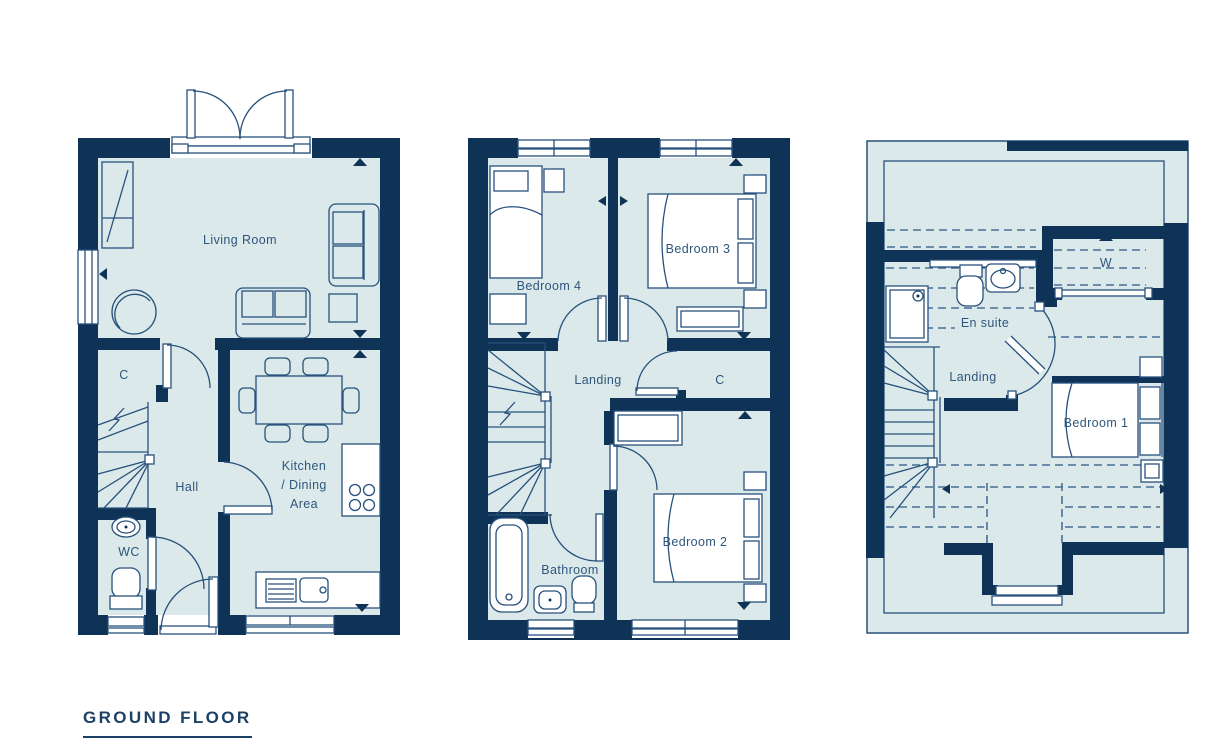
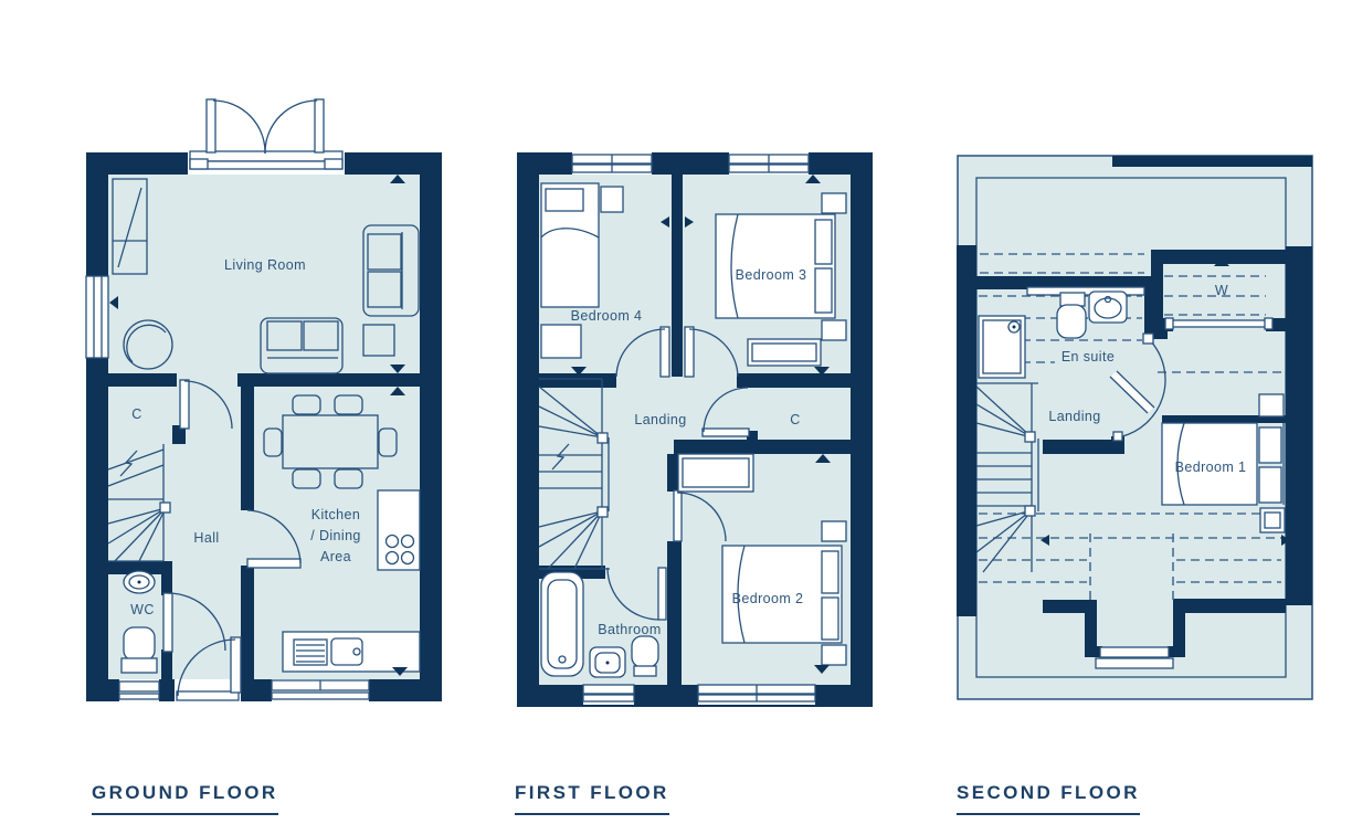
  Living Room
  C
  Hall
  WC
  Kitchen
  / Dining
  Area
  Bedroom 4
  Bedroom 3
  Landing
  C
  Bathroom
  Bedroom 2
  W
  En suite
  Landing
  Bedroom 1
  GROUND FLOOR
+ FIRST FLOOR
+ SECOND FLOOR
